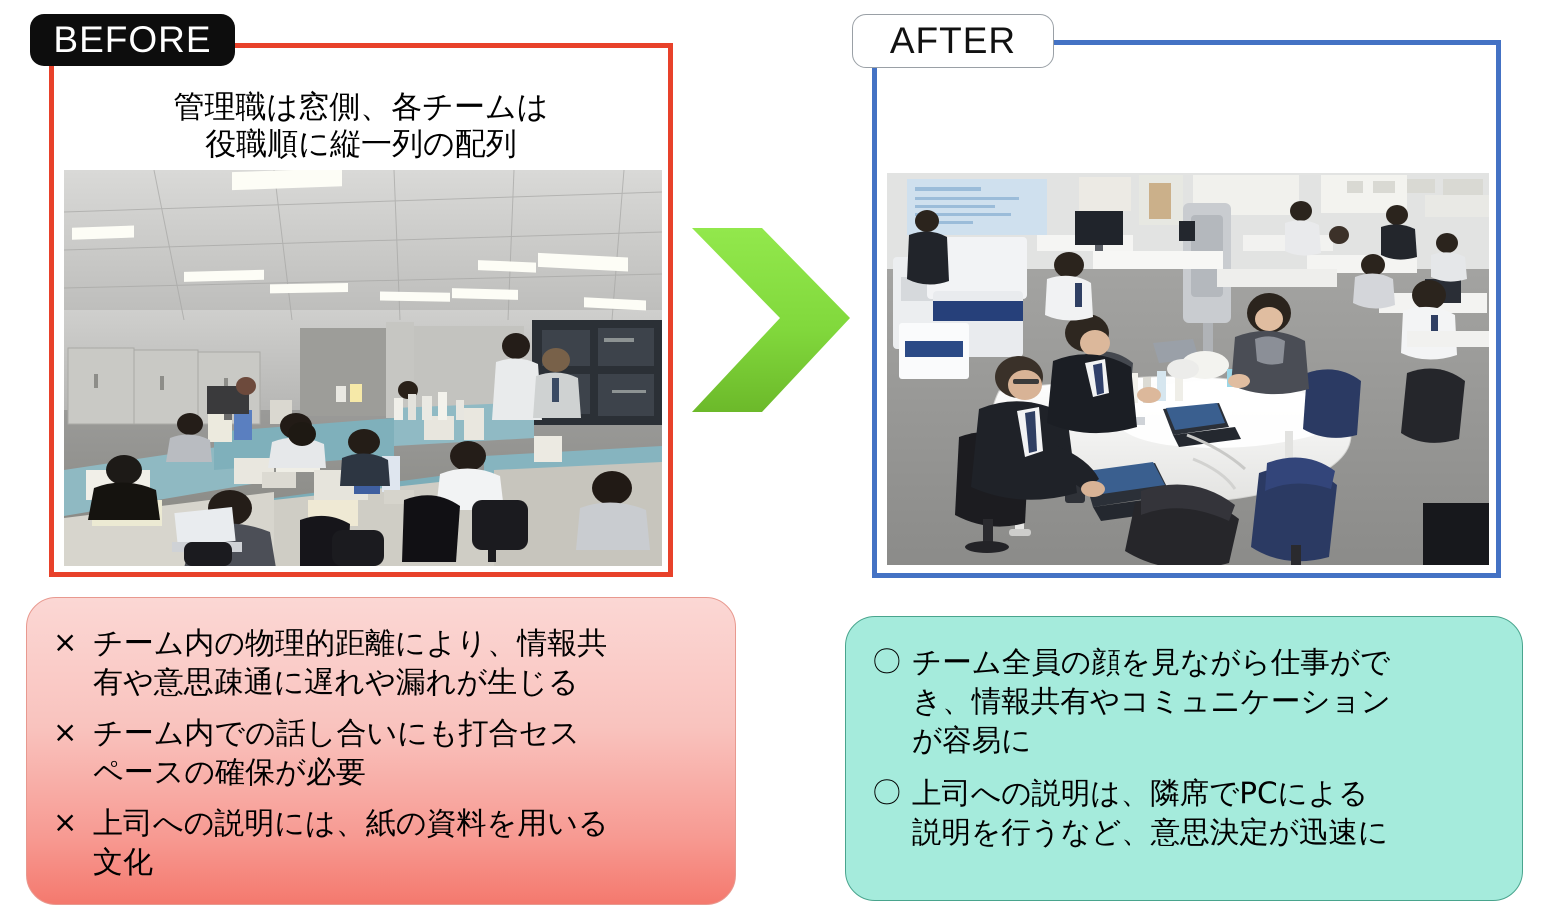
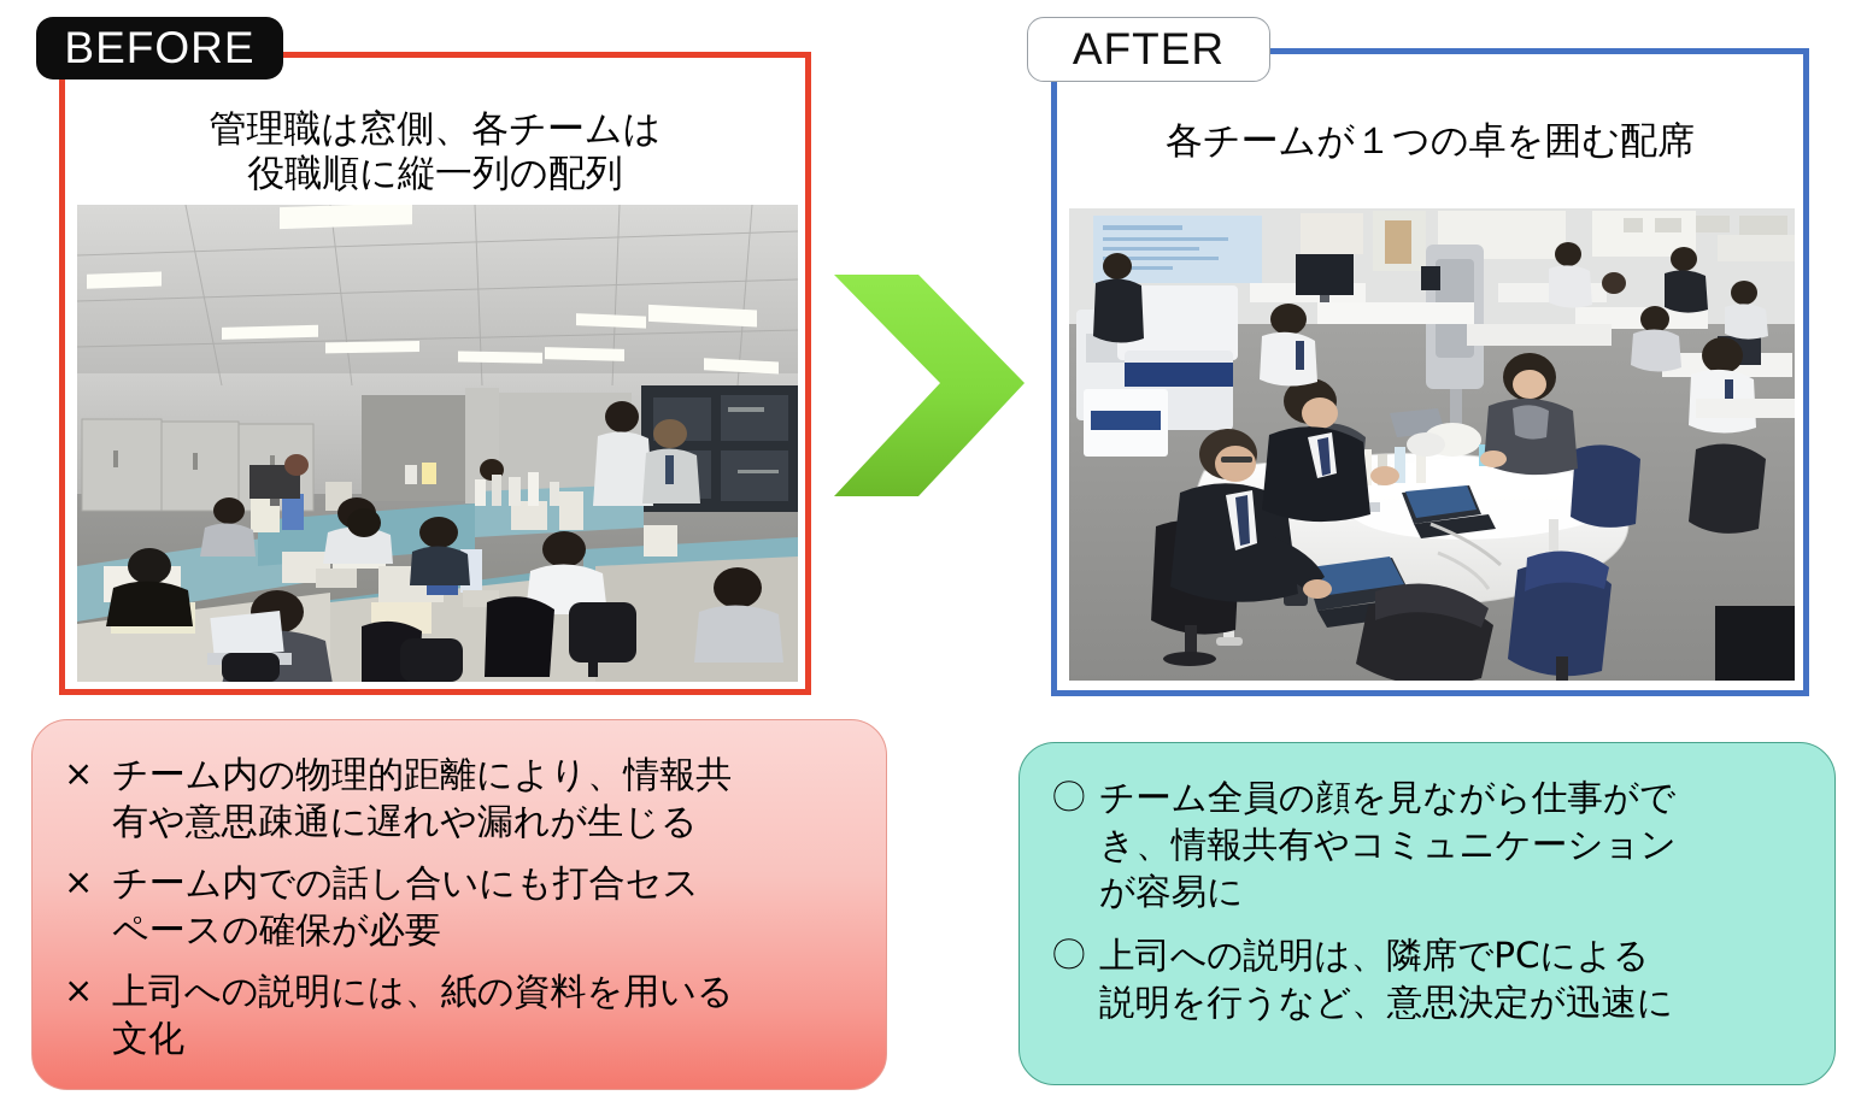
  管理職は窓側、各チームは
  役職順に縦一列の配列
  BEFORE
+ 各チームが１つの卓を囲む配席
  AFTER
  ×
  チーム内の物理的距離により、情報共
  有や意思疎通に遅れや漏れが生じる
  ×
  チーム内での話し合いにも打合セス
  ペースの確保が必要
  ×
  上司への説明には、紙の資料を用いる
  文化
  〇
  チーム全員の顔を見ながら仕事がで
  き、情報共有やコミュニケーション
  が容易に
  〇
  上司への説明は、隣席でPCによる
  説明を行うなど、意思決定が迅速に
